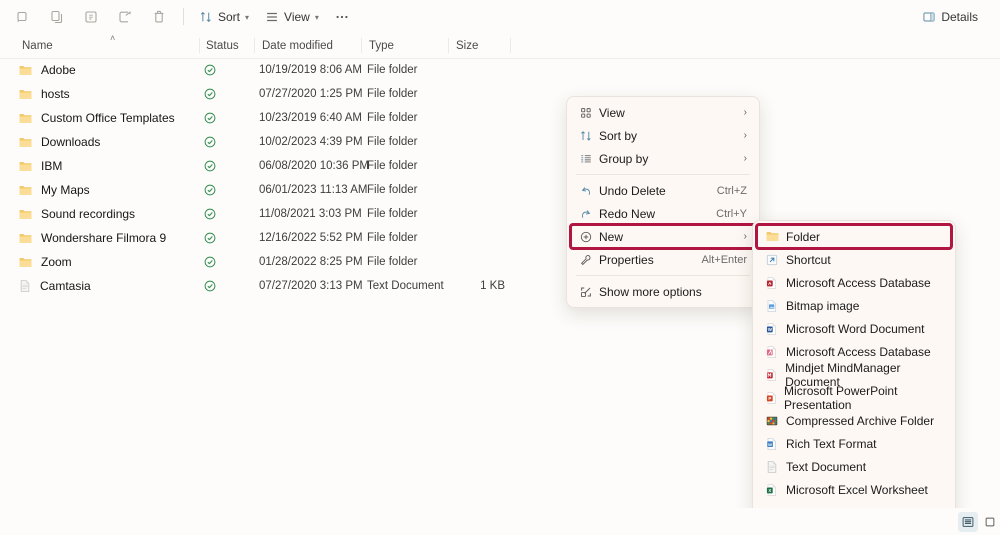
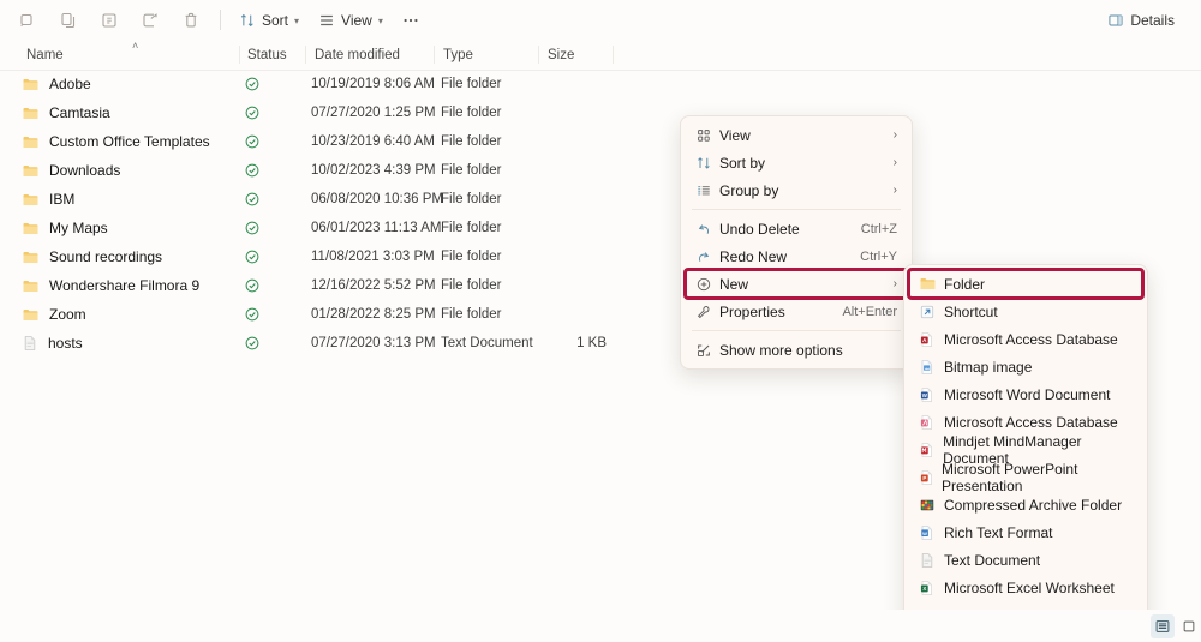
  Sort
  ▾
  View
  ▾
  Details
  ˄
  Name
  Status
  Date modified
  Type
  Size
  Adobe
  10/19/2019 8:06 AM
  File folder
- hosts
+ Camtasia
  07/27/2020 1:25 PM
  File folder
  Custom Office Templates
  10/23/2019 6:40 AM
  File folder
  Downloads
  10/02/2023 4:39 PM
  File folder
  IBM
  06/08/2020 10:36 PM
  File folder
  My Maps
  06/01/2023 11:13 AM
  File folder
  Sound recordings
  11/08/2021 3:03 PM
  File folder
  Wondershare Filmora 9
  12/16/2022 5:52 PM
  File folder
  Zoom
  01/28/2022 8:25 PM
  File folder
- Camtasia
+ hosts
  07/27/2020 3:13 PM
  Text Document
  1 KB
  View
  ›
  Sort by
  ›
  Group by
  ›
  Undo Delete
  Ctrl+Z
  Redo New
  Ctrl+Y
  New
  ›
  Properties
  Alt+Enter
  Show more options
  Folder
  Shortcut
  Microsoft Access Database
  Bitmap image
  Microsoft Word Document
  Microsoft Access Database
  Mindjet MindManager Document
  Microsoft PowerPoint Presentation
  Compressed Archive Folder
  Rich Text Format
  Text Document
  Microsoft Excel Worksheet
